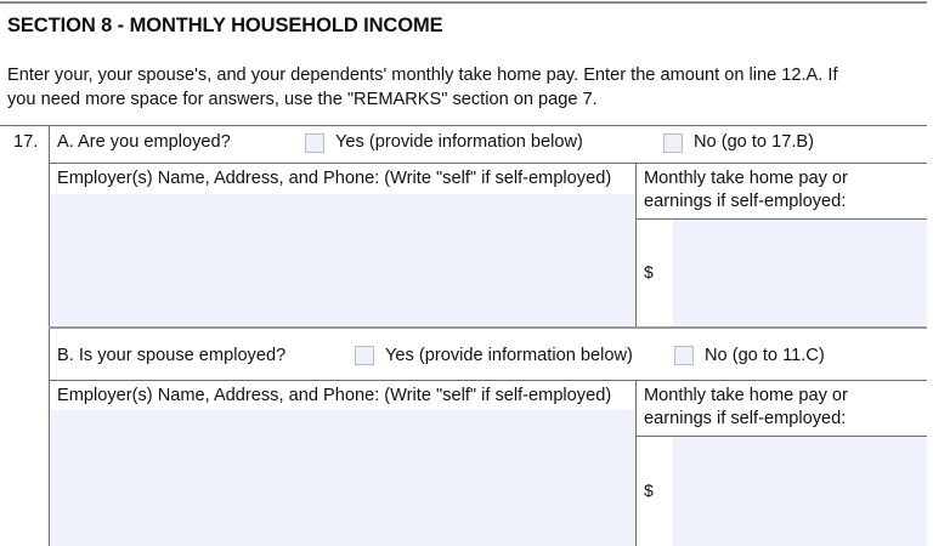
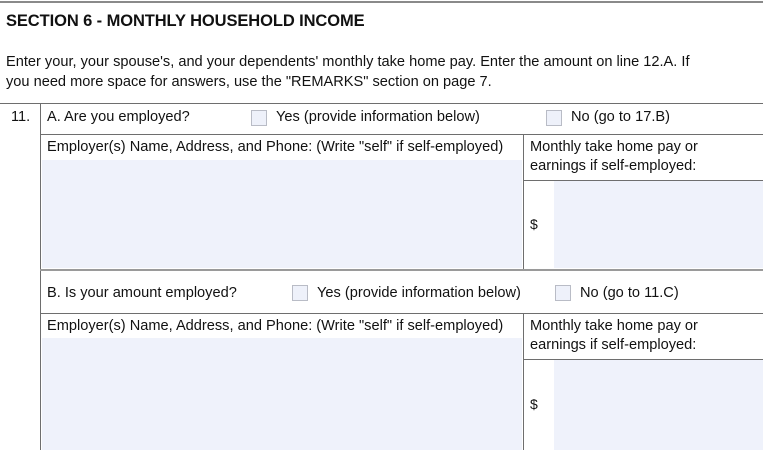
- SECTION 8 - MONTHLY HOUSEHOLD INCOME
+ SECTION 6 - MONTHLY HOUSEHOLD INCOME
  Enter your, your spouse's, and your dependents' monthly take home pay. Enter the amount on line 12.A. If
  you need more space for answers, use the "REMARKS" section on page 7.
- 17.
+ 11.
  A. Are you employed?
  Yes (provide information below)
  No (go to 17.B)
  Employer(s) Name, Address, and Phone: (Write "self" if self-employed)
  Monthly take home pay or
  earnings if self-employed:
  $
- B. Is your spouse employed?
+ B. Is your amount employed?
  Yes (provide information below)
  No (go to 11.C)
  Employer(s) Name, Address, and Phone: (Write "self" if self-employed)
  Monthly take home pay or
  earnings if self-employed:
  $
